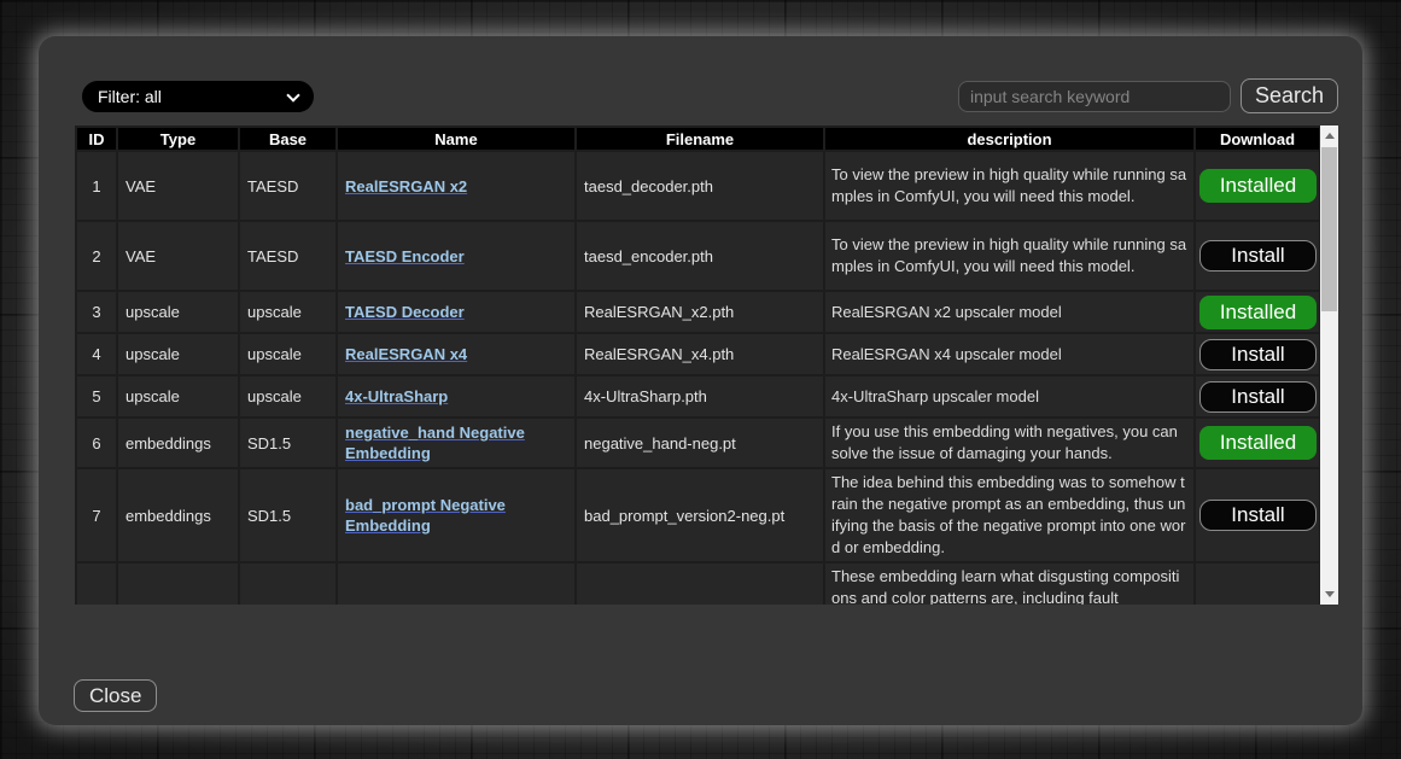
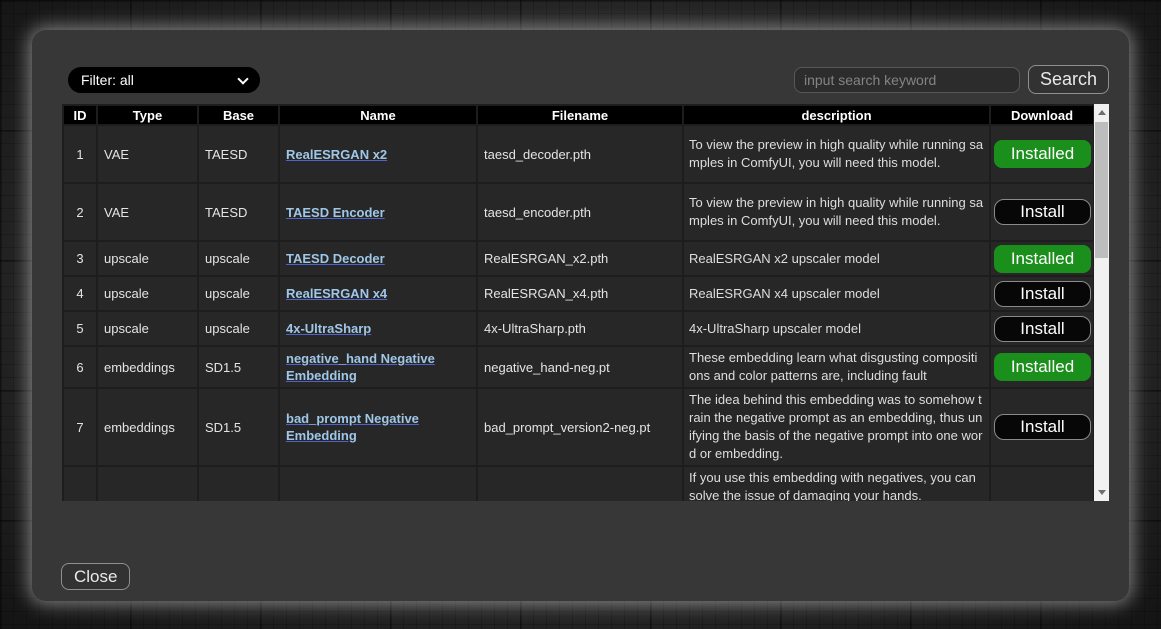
  Filter: all
  input search keyword
  Search
  ID	Type	Base	Name	Filename	description	Download
  1	VAE	TAESD	RealESRGAN x2	taesd_decoder.pth	To view the preview in high quality while running samples in ComfyUI, you will need this model.	Installed
  2	VAE	TAESD	TAESD Encoder	taesd_encoder.pth	To view the preview in high quality while running samples in ComfyUI, you will need this model.	Install
  3	upscale	upscale	TAESD Decoder	RealESRGAN_x2.pth	RealESRGAN x2 upscaler model	Installed
  4	upscale	upscale	RealESRGAN x4	RealESRGAN_x4.pth	RealESRGAN x4 upscaler model	Install
  5	upscale	upscale	4x-UltraSharp	4x-UltraSharp.pth	4x-UltraSharp upscaler model	Install
- 6	embeddings	SD1.5	negative_hand Negative Embedding	negative_hand-neg.pt	If you use this embedding with negatives, you can solve the issue of damaging your hands.	Installed
+ 6	embeddings	SD1.5	negative_hand Negative Embedding	negative_hand-neg.pt	These embedding learn what disgusting compositions and color patterns are, including fault	Installed
  7	embeddings	SD1.5	bad_prompt Negative Embedding	bad_prompt_version2-neg.pt	The idea behind this embedding was to somehow train the negative prompt as an embedding, thus unifying the basis of the negative prompt into one word or embedding.	Install
- 					These embedding learn what disgusting compositions and color patterns are, including fault
+ 					If you use this embedding with negatives, you can solve the issue of damaging your hands.
  Close
